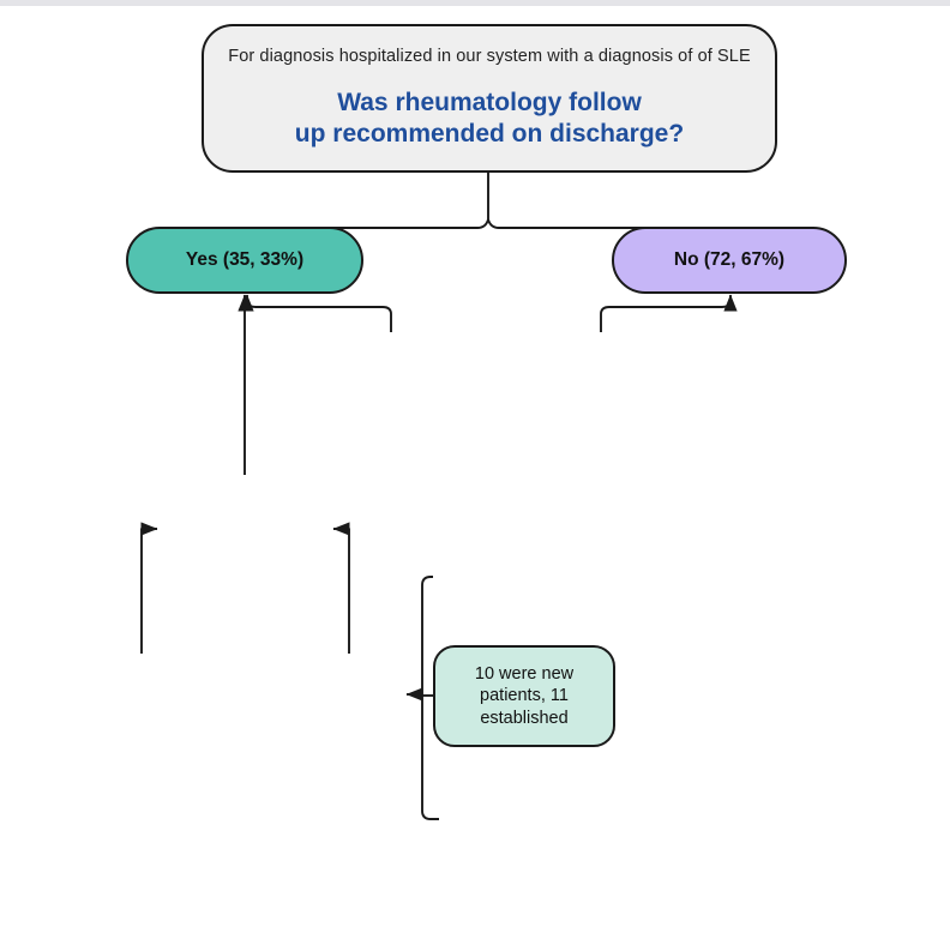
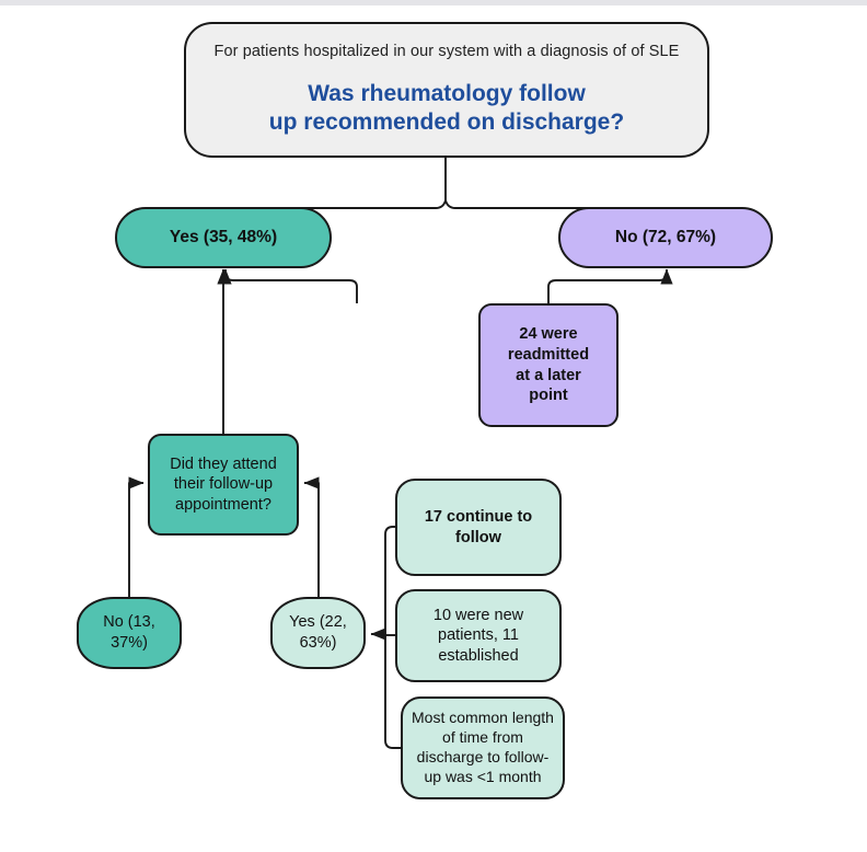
- For diagnosis hospitalized in our system with a diagnosis of of SLE
+ For patients hospitalized in our system with a diagnosis of of SLE
  Was rheumatology follow
  up recommended on discharge?
- Yes (35, 33%)
+ Yes (35, 48%)
  No (72, 67%)
+ 24 were
+ readmitted
+ at a later
+ point
+ Did they attend
+ their follow-up
+ appointment?
+ No (13,
+ 37%)
+ Yes (22,
+ 63%)
+ 17 continue to
+ follow
  10 were new
  patients, 11
  established
+ Most common length
+ of time from
+ discharge to follow-
+ up was <1 month
